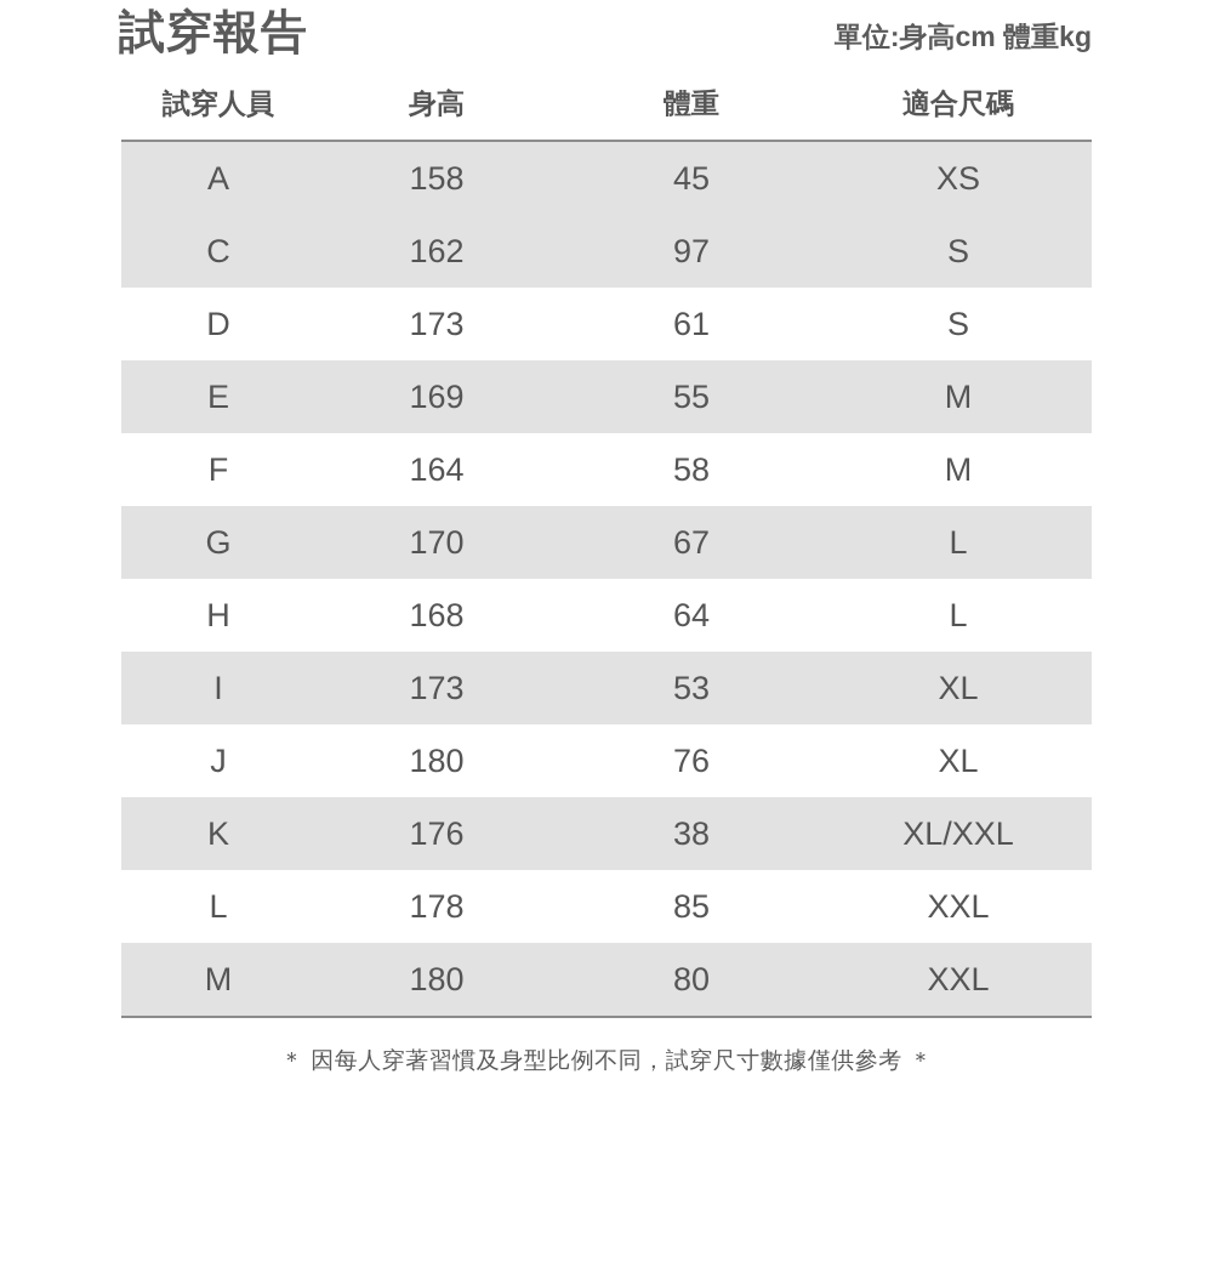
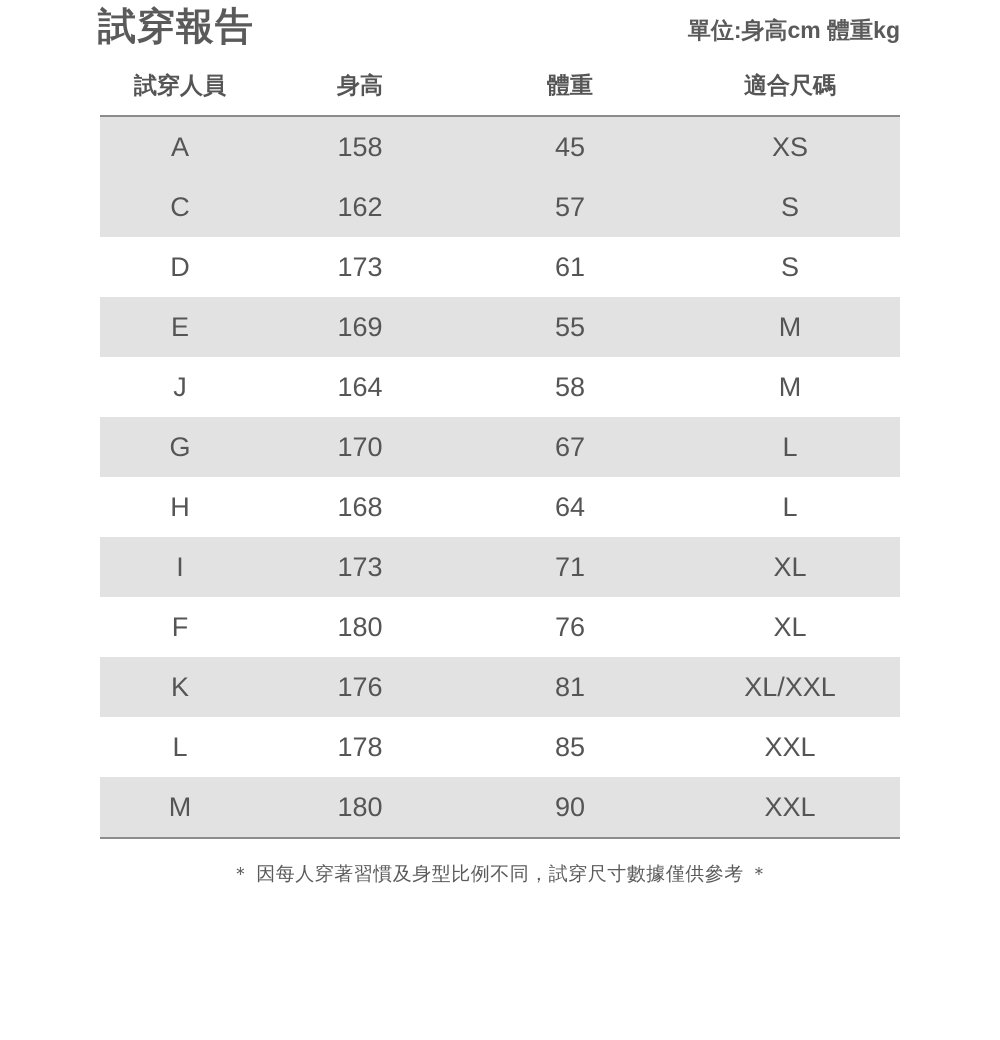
  試穿報告
  單位:身高cm 體重kg
  試穿人員	身高	體重	適合尺碼
  A	158	45	XS
- C	162	97	S
+ C	162	57	S
  D	173	61	S
  E	169	55	M
- F	164	58	M
+ J	164	58	M
  G	170	67	L
  H	168	64	L
- I	173	53	XL
+ I	173	71	XL
- J	180	76	XL
+ F	180	76	XL
- K	176	38	XL/XXL
+ K	176	81	XL/XXL
  L	178	85	XXL
- M	180	80	XXL
+ M	180	90	XXL
  ＊ 因每人穿著習慣及身型比例不同，試穿尺寸數據僅供參考 ＊
